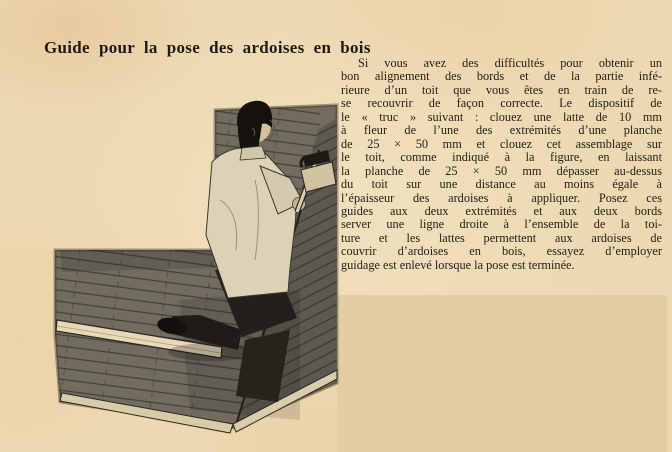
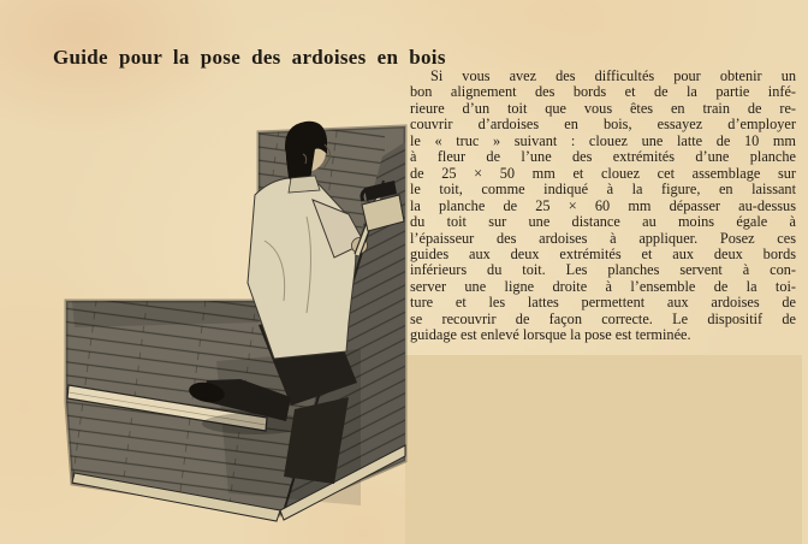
  Guide pour la pose des ardoises en bois
  Si vous avez des difficultés pour obtenir un
  bon alignement des bords et de la partie infé-
  rieure d’un toit que vous êtes en train de re-
- se recouvrir de façon correcte. Le dispositif de
+ couvrir d’ardoises en bois, essayez d’employer
  le « truc » suivant : clouez une latte de 10 mm
  à fleur de l’une des extrémités d’une planche
  de 25 × 50 mm et clouez cet assemblage sur
  le toit, comme indiqué à la figure, en laissant
- la planche de 25 × 50 mm dépasser au-dessus
+ la planche de 25 × 60 mm dépasser au-dessus
  du toit sur une distance au moins égale à
  l’épaisseur des ardoises à appliquer. Posez ces
  guides aux deux extrémités et aux deux bords
+ inférieurs du toit. Les planches servent à con-
  server une ligne droite à l’ensemble de la toi-
  ture et les lattes permettent aux ardoises de
- couvrir d’ardoises en bois, essayez d’employer
+ se recouvrir de façon correcte. Le dispositif de
  guidage est enlevé lorsque la pose est terminée.
